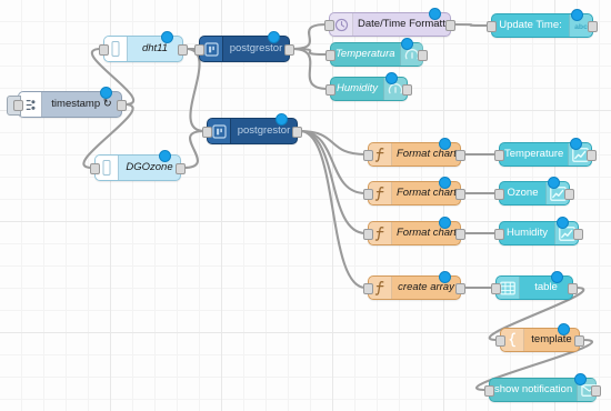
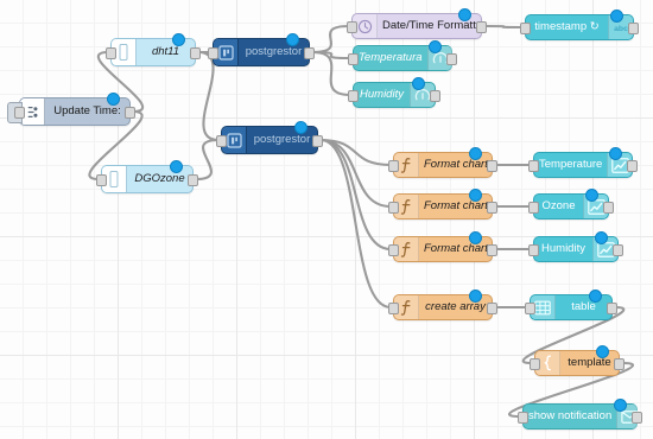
- timestamp ↻
+ Update Time:
  dht11
  DGOzone
  postgrestor
  postgrestor
  Date/Time Formatt
  Temperatura
  Humidity
- Update Time:
+ timestamp ↻
  Format char
  Format char
  Format char
  create array
  Temperature
  Ozone
  Humidity
  table
  template
  show notification
